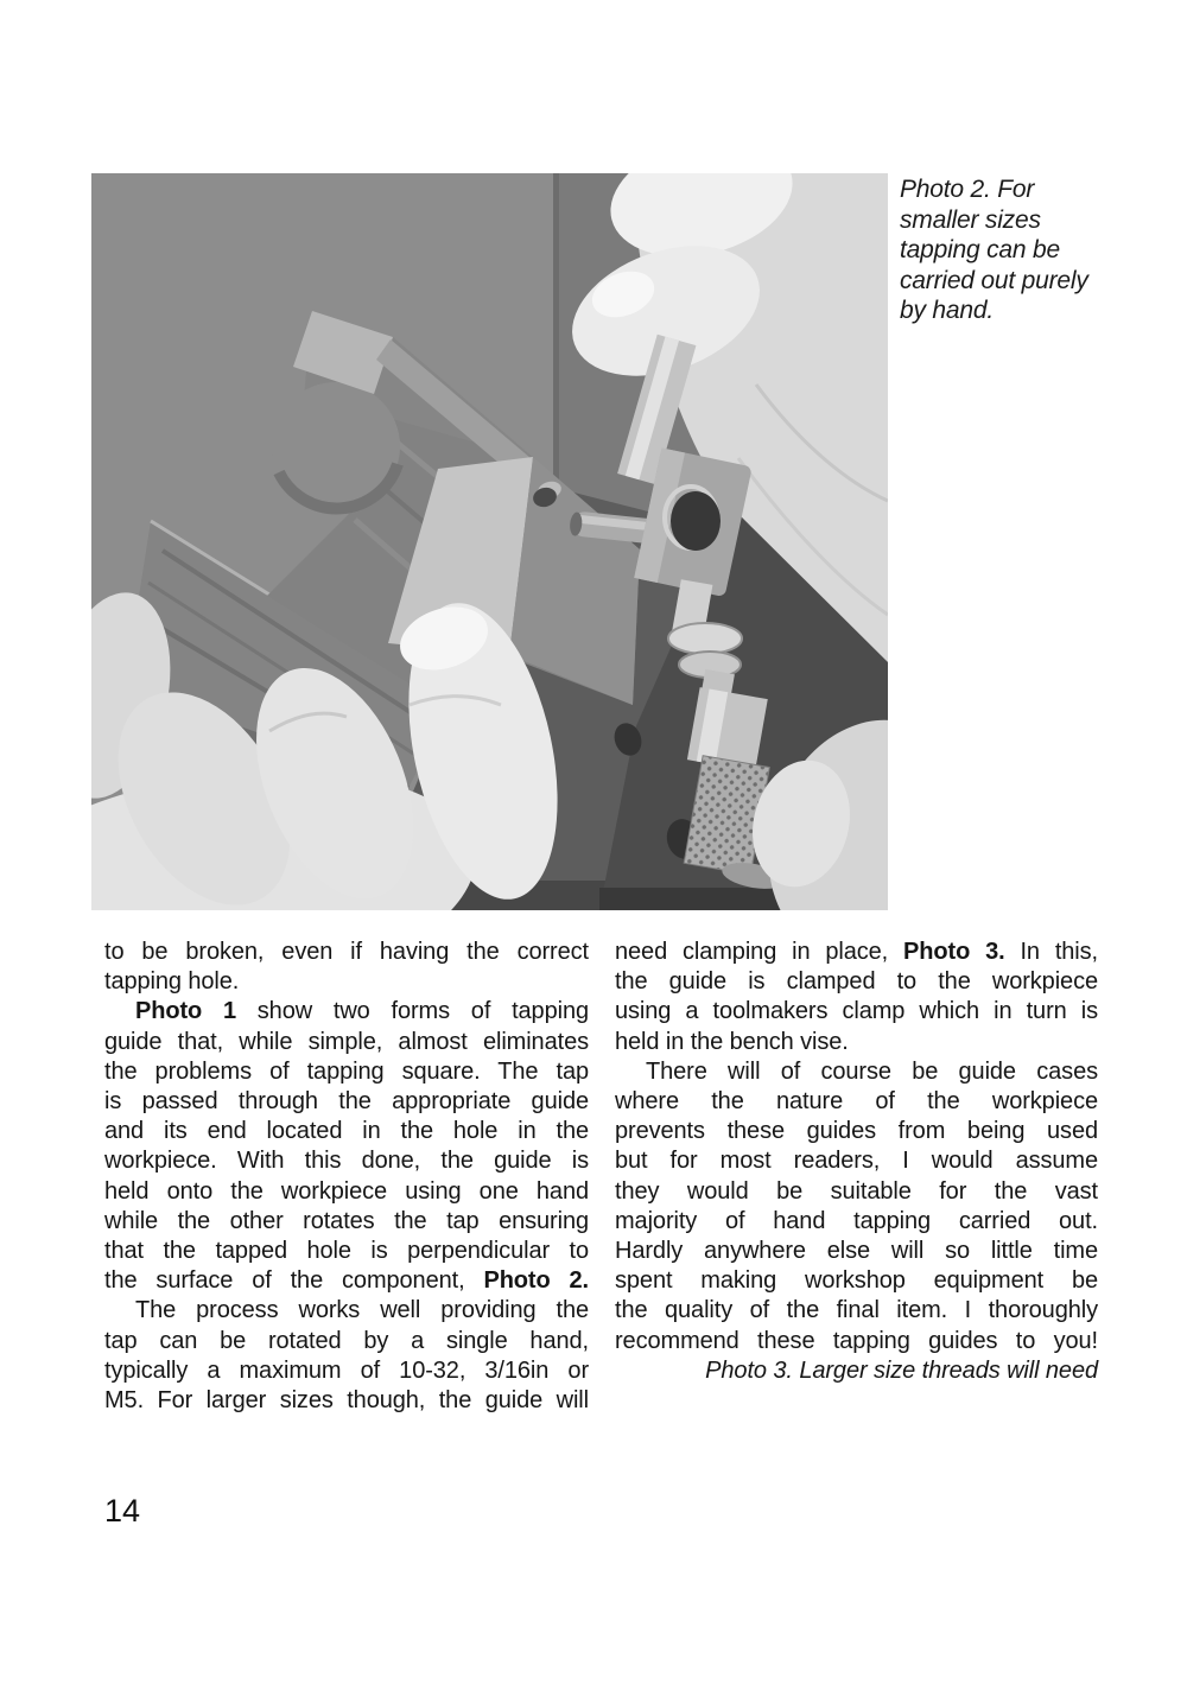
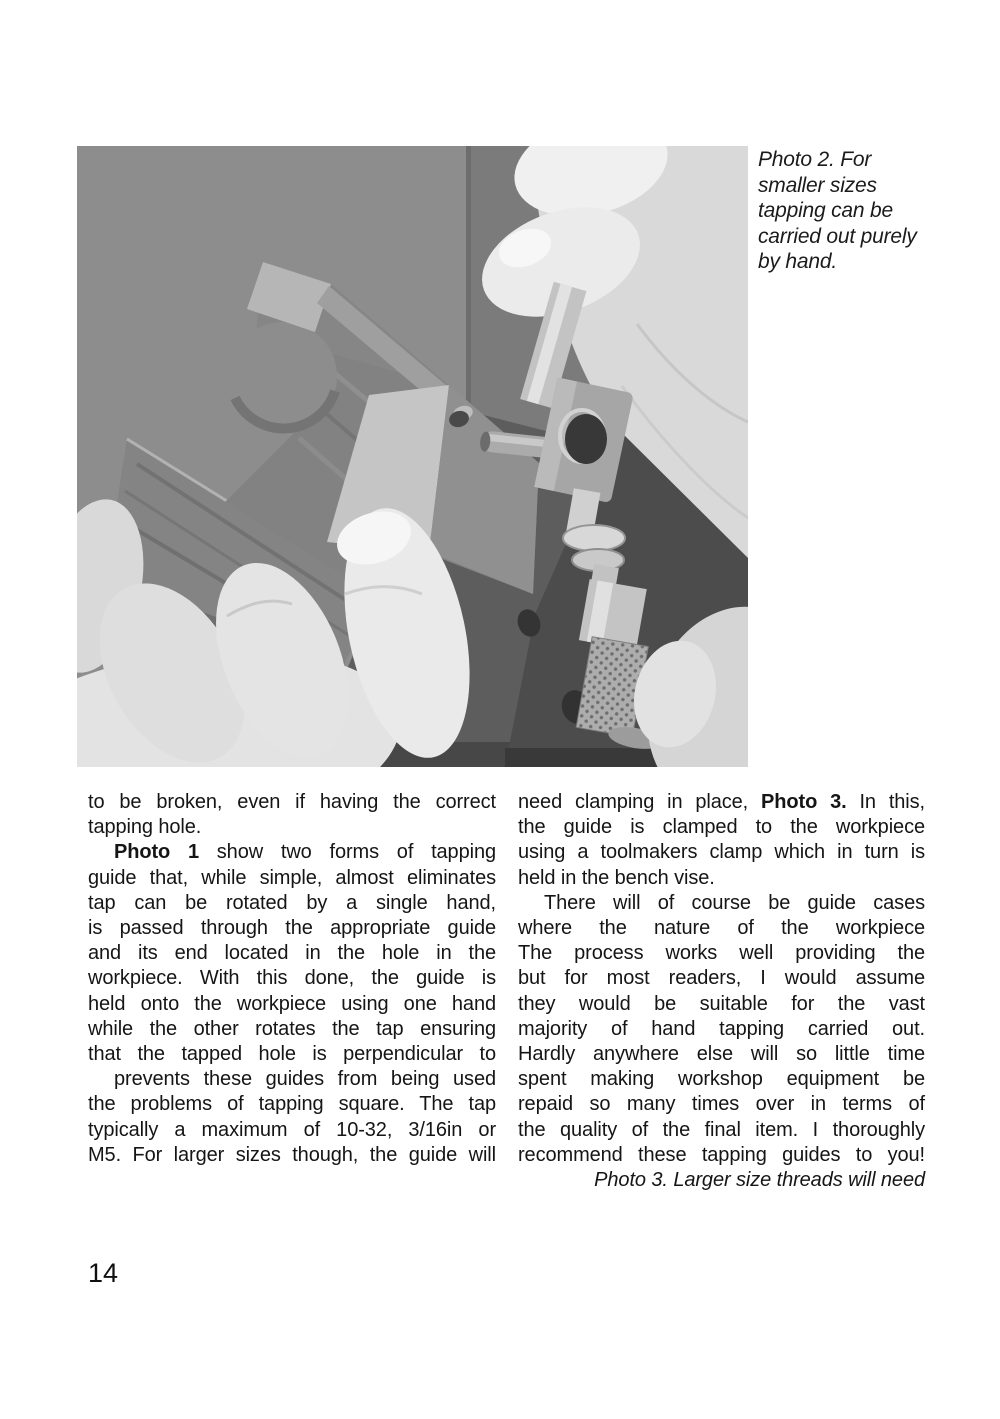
  Photo 2. For
  smaller sizes
  tapping can be
  carried out purely
  by hand.
  to be broken, even if having the correct
  tapping hole.
  Photo 1 show two forms of tapping
  guide that, while simple, almost eliminates
- the problems of tapping square. The tap
+ tap can be rotated by a single hand,
  is passed through the appropriate guide
  and its end located in the hole in the
  workpiece. With this done, the guide is
  held onto the workpiece using one hand
  while the other rotates the tap ensuring
  that the tapped hole is perpendicular to
- the surface of the component, Photo 2.
- The process works well providing the
+ prevents these guides from being used
- tap can be rotated by a single hand,
+ the problems of tapping square. The tap
  typically a maximum of 10-32, 3/16in or
  M5. For larger sizes though, the guide will
  need clamping in place, Photo 3. In this,
  the guide is clamped to the workpiece
  using a toolmakers clamp which in turn is
  held in the bench vise.
  There will of course be guide cases
  where the nature of the workpiece
- prevents these guides from being used
+ The process works well providing the
  but for most readers, I would assume
  they would be suitable for the vast
  majority of hand tapping carried out.
  Hardly anywhere else will so little time
  spent making workshop equipment be
+ repaid so many times over in terms of
  the quality of the final item. I thoroughly
  recommend these tapping guides to you!
  Photo 3. Larger size threads will need
  14
